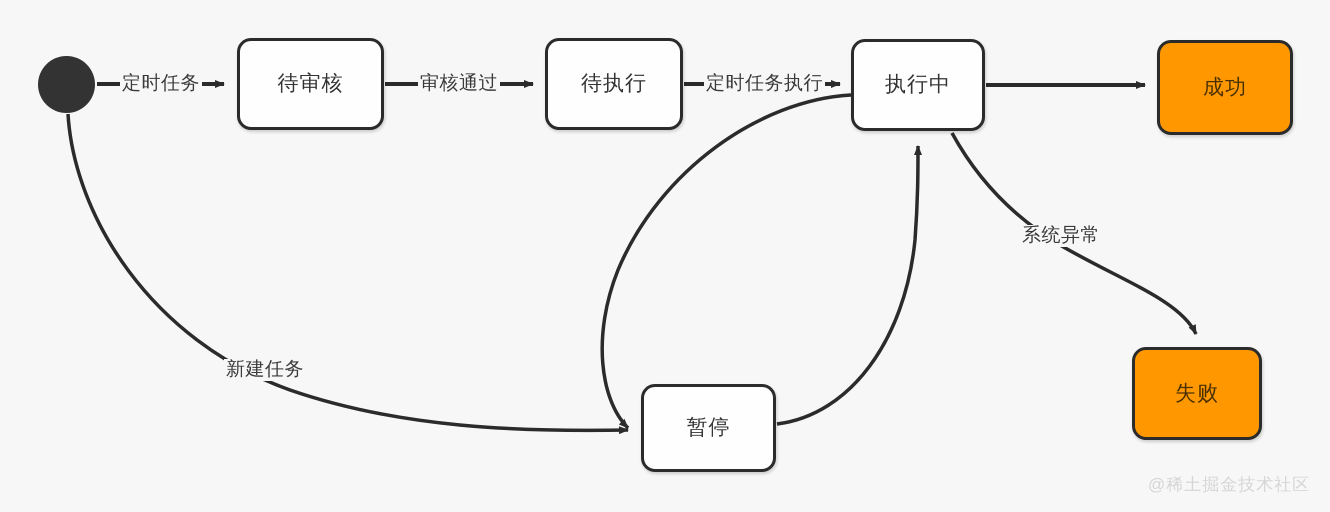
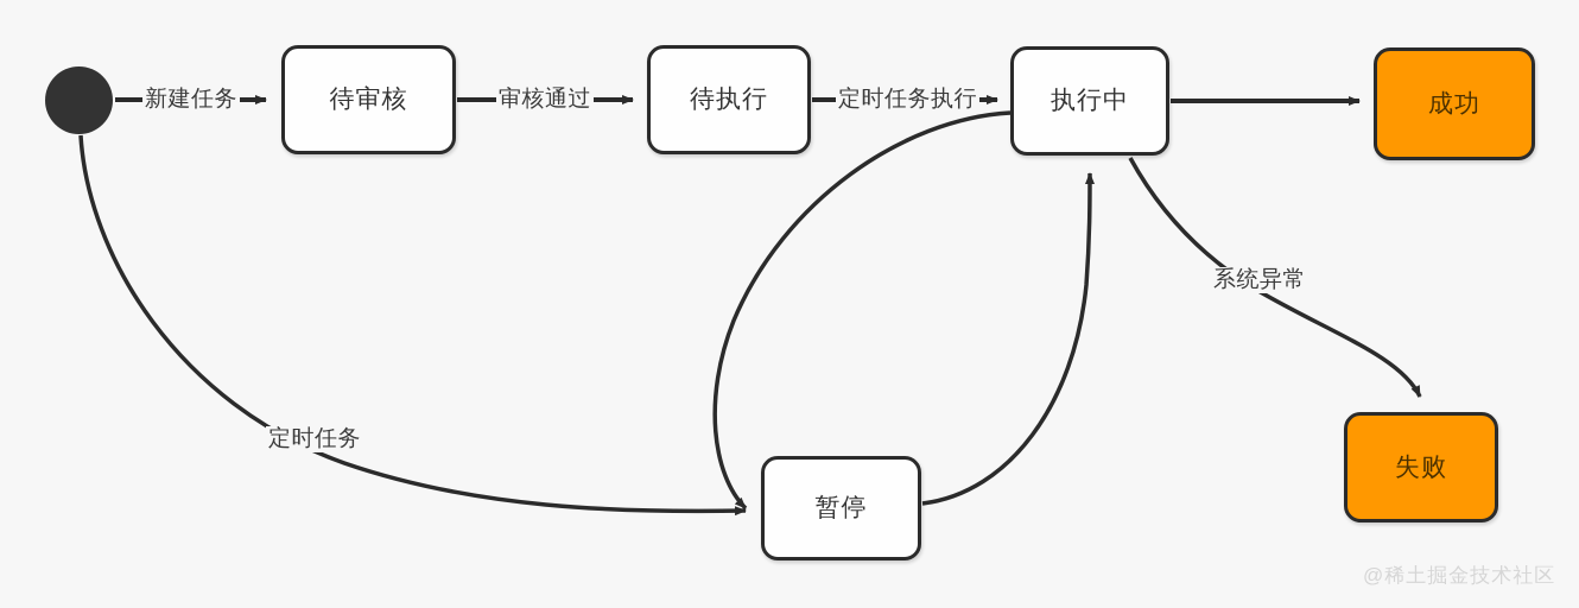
  待审核
  待执行
  执行中
  成功
  暂停
  失败
- 定时任务
+ 新建任务
  审核通过
  定时任务执行
- 新建任务
+ 定时任务
  系统异常
  @稀土掘金技术社区
